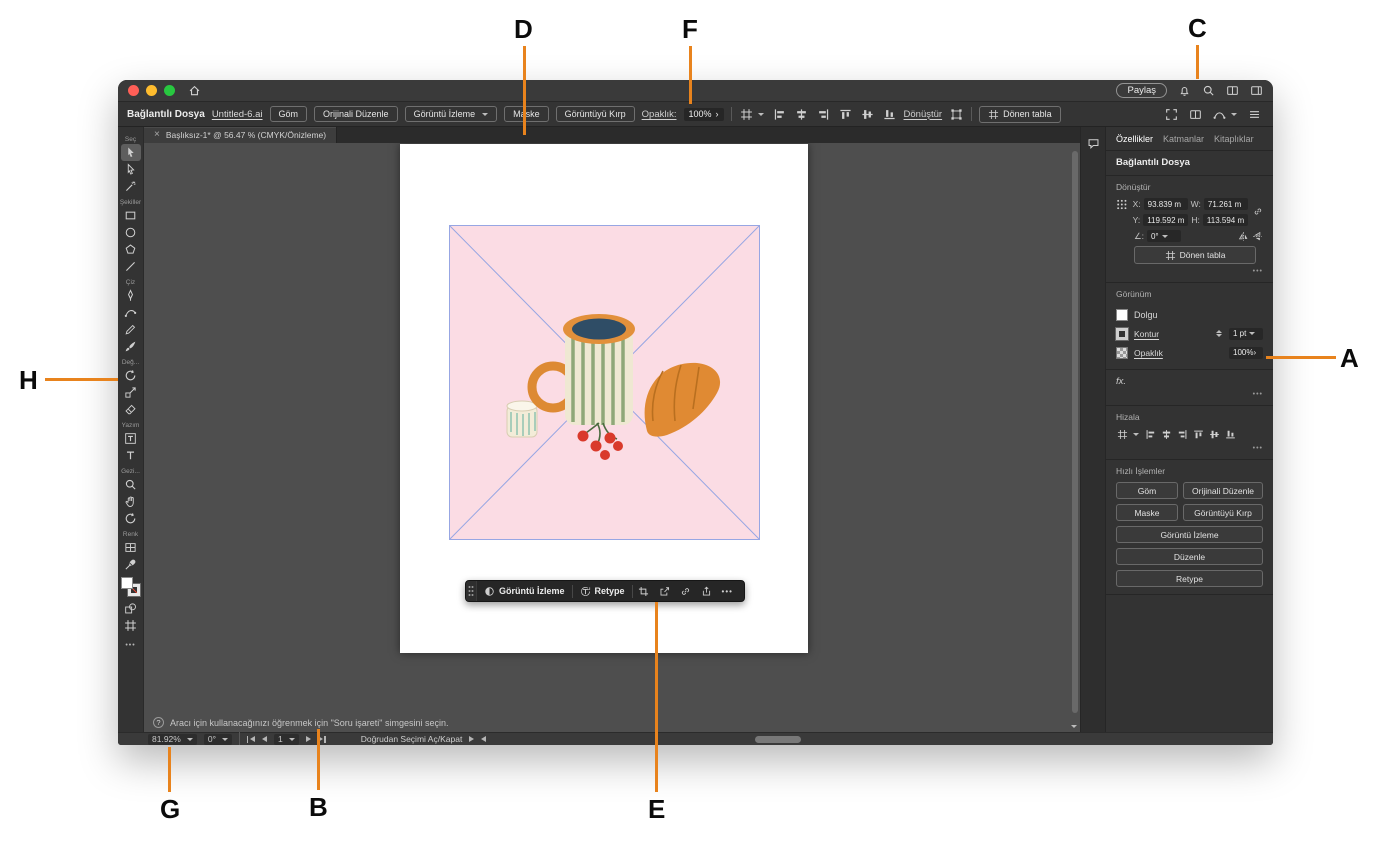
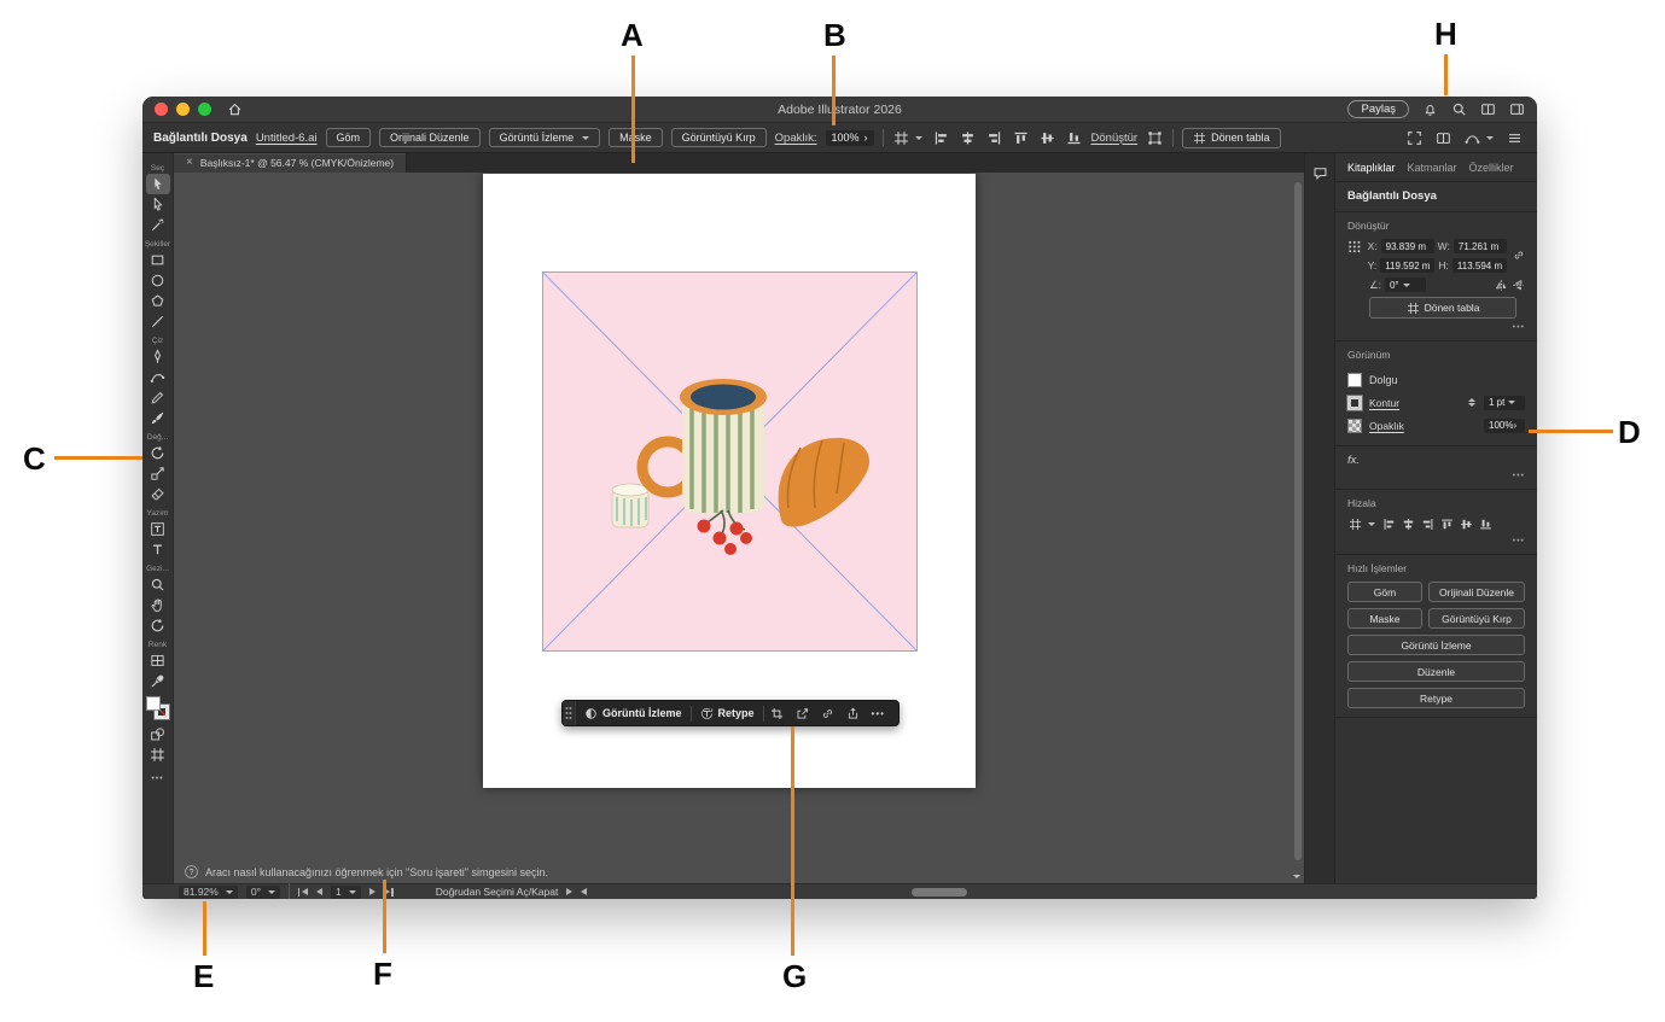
+ Adobe Illustrator 2026
  Paylaş
  Bağlantılı Dosya
  Untitled-6.ai
  Göm
  Orijinali Düzenle
  Görüntü İzleme
  Mske
  Görüntüyü Kırp
  Opaklık:
  100%
  ›
  Dönüştür
  Dönen tabla
  ×
  Başlıksız-1* @ 56.47 % (CMYK/Önizleme)
  Görüntü İzleme
  Retype
  •••
  ?
- Aracı için kullanacağınızı öğrenmek için "Soru işareti" simgesini seçin.
+ Aracı nasıl kullanacağınızı öğrenmek için "Soru işareti" simgesini seçin.
- Özellikler
+ Kitaplıklar
  Katmanlar
- Kitaplıklar
+ Özellikler
  Bağlantılı Dosya
  Dönüştür
  X:
  93.839 m
  W:
  71.261 m
  Y:
  119.592 m
  H:
  113.594 m
  ∠:
  0°
  Dönen tabla
  Görünüm
  Dolgu
  Kontur
  1 pt
  Opaklık
  100%
  ›
  fx.
  Hizala
  Hızlı İşlemler
  Göm
  Orijinali Düzenle
  Maske
  Görüntüyü Kırp
  Görüntü İzleme
  Düzenle
  Retype
  81.92%
  0°
  1
  Doğrudan Seçimi Aç/Kapat
- D
+ A
- F
+ B
- C
+ H
- A
+ D
- E
+ G
- B
+ F
- G
+ E
- H
+ C
